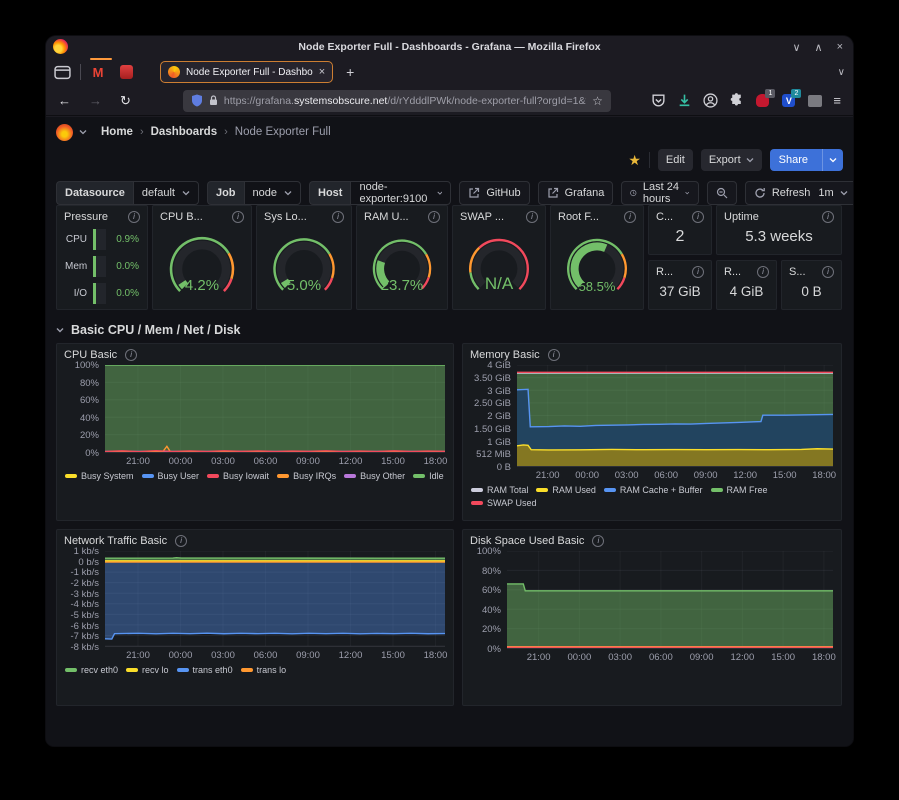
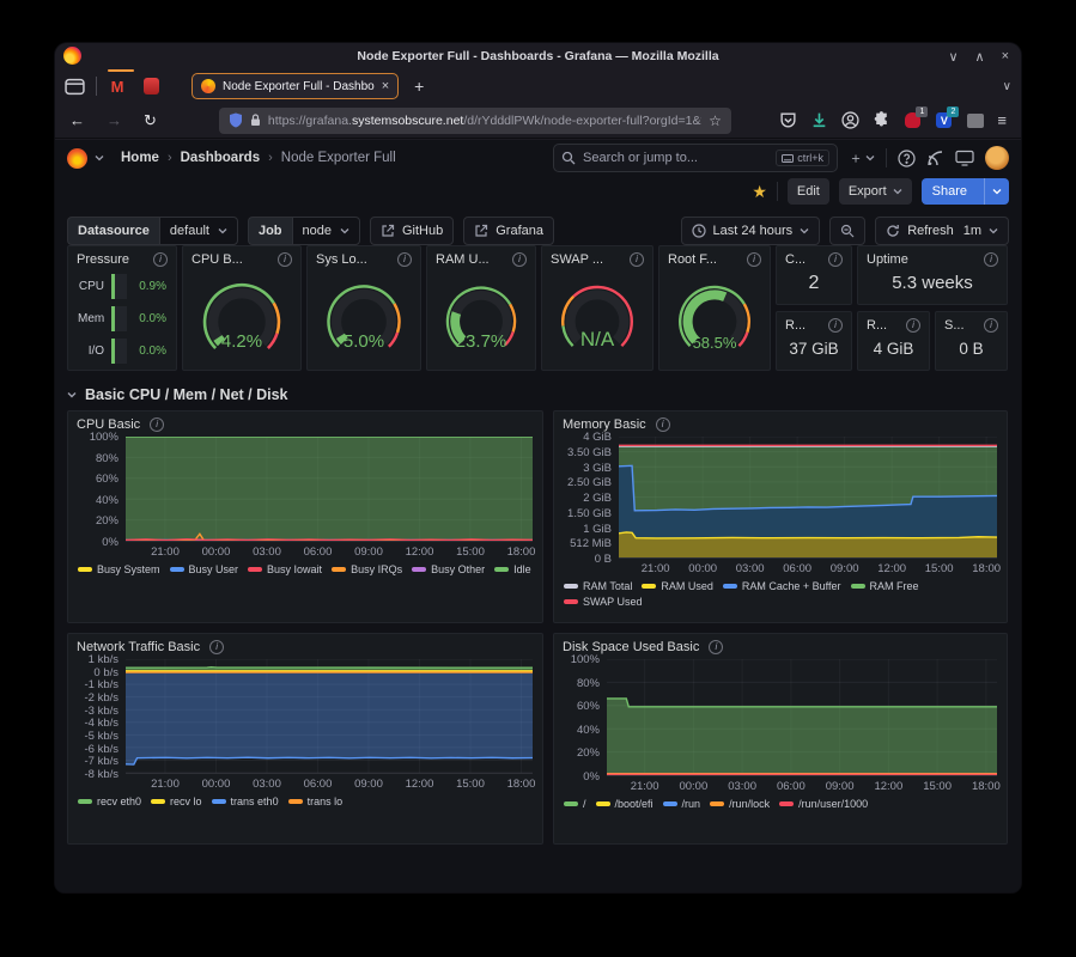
- Node Exporter Full - Dashboards - Grafana — Mozilla Firefox
+ Node Exporter Full - Dashboards - Grafana — Mozilla Mozilla
  ∨
  ∧
  ×
  M
  Node Exporter Full - Dashbo
  ×
  +
  ∨
  ←
  →
  ↻
  https://grafana.systemsobscure.net/d/rYdddlPWk/node-exporter-full?orgId=1&
  ☆
  V
  ≡
  Home
  ›
  Dashboards
  ›
  Node Exporter Full
+ Search or jump to...
+ ctrl+k
+ ＋
  ★
  Edit
  Export
  Share
  Datasource
  default
  Job
  node
- Host
- node-exporter:9100
  GitHub
  Grafana
  Last 24 hours
  Refresh
  1m
  Pressure
  i
  CPU
  0.9%
  Mem
  0.0%
  I/O
  0.0%
  CPU B...
  i
  4.2%
  Sys Lo...
  i
  5.0%
  RAM U...
  i
  23.7%
  SWAP ...
  i
  N/A
  Root F...
  i
  58.5%
  C...
  i
  2
  Uptime
  i
  5.3 weeks
  R...
  i
  37 GiB
  R...
  i
  4 GiB
  S...
  i
  0 B
  Basic CPU / Mem / Net / Disk
  CPU Basic
  i
  100%
  80%
  60%
  40%
  20%
  0%
  21:00
  00:00
  03:00
  06:00
  09:00
  12:00
  15:00
  18:00
  Busy System
  Busy User
  Busy Iowait
  Busy IRQs
  Busy Other
  Idle
  Memory Basic
  i
  4 GiB
  3.50 GiB
  3 GiB
  2.50 GiB
  2 GiB
  1.50 GiB
  1 GiB
  512 MiB
  0 B
  21:00
  00:00
  03:00
  06:00
  09:00
  12:00
  15:00
  18:00
  RAM Total
  RAM Used
  RAM Cache + Buffer
  RAM Free
  SWAP Used
  Network Traffic Basic
  i
  1 kb/s
  0 b/s
  -1 kb/s
  -2 kb/s
  -3 kb/s
  -4 kb/s
  -5 kb/s
  -6 kb/s
  -7 kb/s
  -8 kb/s
  21:00
  00:00
  03:00
  06:00
  09:00
  12:00
  15:00
  18:00
  recv eth0
  recv lo
  trans eth0
  trans lo
  Disk Space Used Basic
  i
  100%
  80%
  60%
  40%
  20%
  0%
  21:00
  00:00
  03:00
  06:00
  09:00
  12:00
  15:00
  18:00
+ /
+ /boot/efi
+ /run
+ /run/lock
+ /run/user/1000
